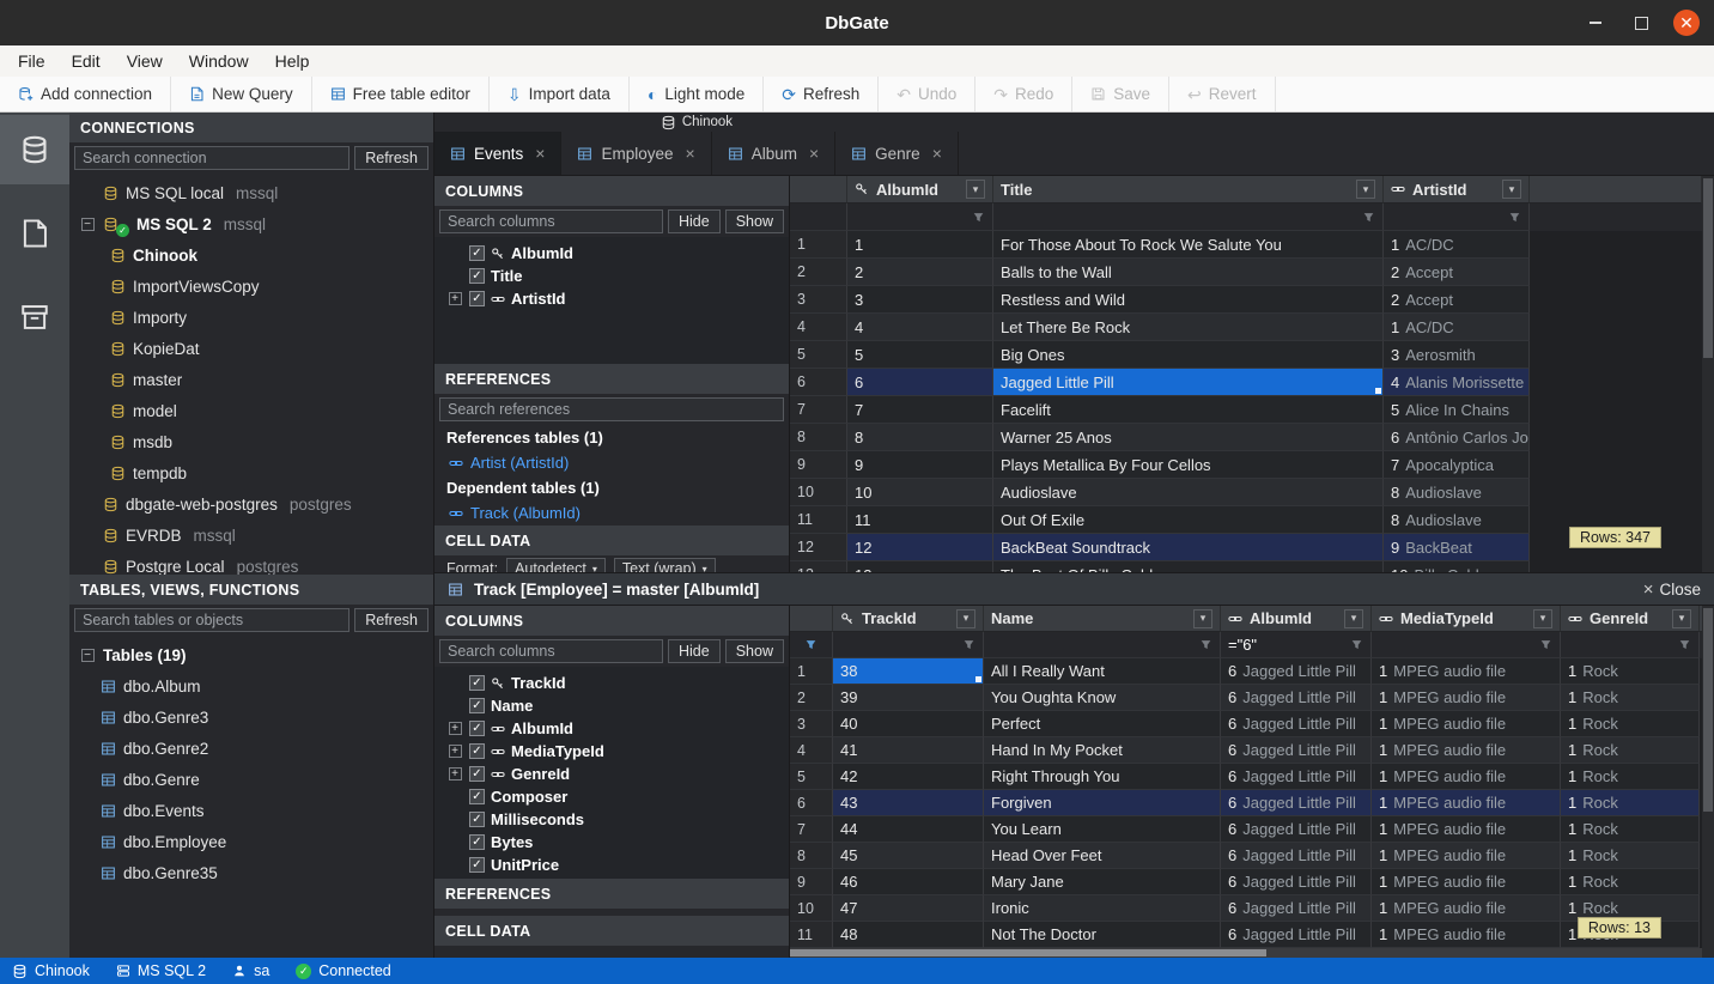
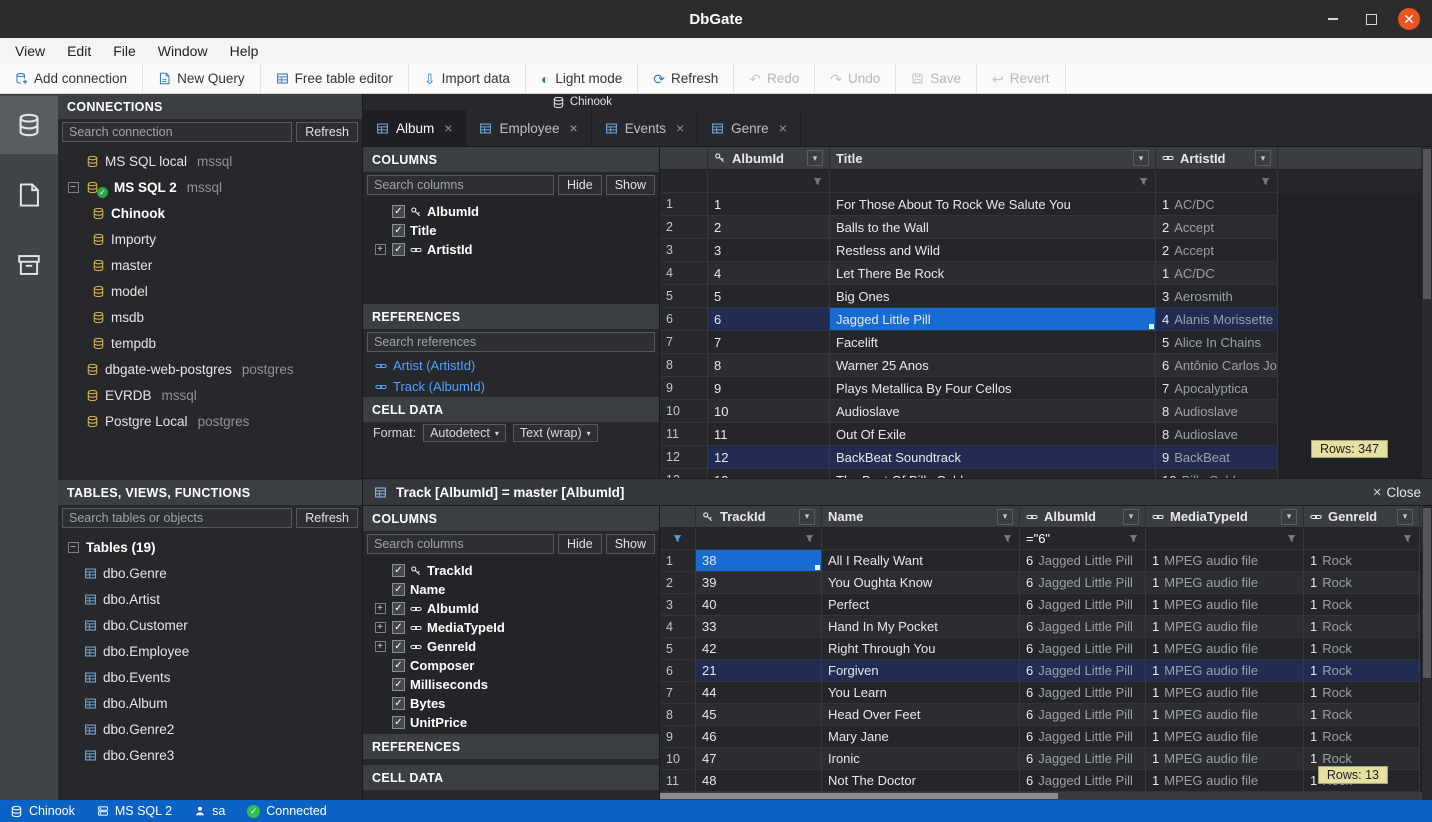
  DbGate
  ✕
- File
+ View
  Edit
- View
+ File
  Window
  Help
  Add connection
  New Query
  Free table editor
  ⇩
  Import data
  ◐
  Light mode
  ⟳
  Refresh
  ↶
- Undo
+ Redo
  ↷
- Redo
+ Undo
  Save
  ↩
  Revert
  CONNECTIONS
  Search connection
  Refresh
  MS SQL local
  mssql
  −
  ✓
  MS SQL 2
  mssql
  Chinook
- ImportViewsCopy
  Importy
- KopieDat
  master
  model
  msdb
  tempdb
  dbgate-web-postgres
  postgres
  EVRDB
  mssql
  Postgre Local
  postgres
  TABLES, VIEWS, FUNCTIONS
  Search tables or objects
  Refresh
  −
  Tables (19)
- dbo.Album
+ dbo.Genre
+ dbo.Artist
+ dbo.Customer
- dbo.Genre3
+ dbo.Employee
- dbo.Genre2
+ dbo.Events
- dbo.Genre
+ dbo.Album
- dbo.Events
+ dbo.Genre2
- dbo.Employee
+ dbo.Genre3
- dbo.Genre35
  Chinook
- Events
+ Album
  ×
  Employee
  ×
- Album
+ Events
  ×
  Genre
  ×
  COLUMNS
  Search columns
  Hide
  Show
  ✓
  AlbumId
  ✓
  Title
  +
  ✓
  ArtistId
  REFERENCES
  Search references
- References tables (1)
  Artist (ArtistId)
- Dependent tables (1)
  Track (AlbumId)
  CELL DATA
  Format:
  Autodetect
  ▾
  Text (wrap)
  ▾
  AlbumId
  ▾
  Title
  ▾
  ArtistId
  ▾
  1
  1
  For Those About To Rock We Salute You
  1
  AC/DC
  2
  2
  Balls to the Wall
  2
  Accept
  3
  3
  Restless and Wild
  2
  Accept
  4
  4
  Let There Be Rock
  1
  AC/DC
  5
  5
  Big Ones
  3
  Aerosmith
  6
  6
  Jagged Little Pill
  4
  Alanis Morissette
  7
  7
  Facelift
  5
  Alice In Chains
  8
  8
  Warner 25 Anos
  6
  Antônio Carlos Jo
  9
  9
  Plays Metallica By Four Cellos
  7
  Apocalyptica
  10
  10
  Audioslave
  8
  Audioslave
  11
  11
  Out Of Exile
  8
  Audioslave
  12
  12
  BackBeat Soundtrack
  9
  BackBeat
  Rows: 347
- Track [Employee] = master [AlbumId]
+ Track [AlbumId] = master [AlbumId]
  ×
  Close
  COLUMNS
  Search columns
  Hide
  Show
  ✓
  TrackId
  ✓
  Name
  +
  ✓
  AlbumId
  +
  ✓
  MediaTypeId
  +
  ✓
  GenreId
  ✓
  Composer
  ✓
  Milliseconds
  ✓
  Bytes
  ✓
  UnitPrice
  REFERENCES
  CELL DATA
  TrackId
  ▾
  Name
  ▾
  AlbumId
  ▾
  MediaTypeId
  ▾
  GenreId
  ▾
  ="6"
  1
  38
  All I Really Want
  6
  Jagged Little Pill
  1
  MPEG audio file
  1
  Rock
  2
  39
  You Oughta Know
  6
  Jagged Little Pill
  1
  MPEG audio file
  1
  Rock
  3
  40
  Perfect
  6
  Jagged Little Pill
  1
  MPEG audio file
  1
  Rock
  4
- 41
+ 33
  Hand In My Pocket
  6
  Jagged Little Pill
  1
  MPEG audio file
  1
  Rock
  5
  42
  Right Through You
  6
  Jagged Little Pill
  1
  MPEG audio file
  1
  Rock
  6
- 43
+ 21
  Forgiven
  6
  Jagged Little Pill
  1
  MPEG audio file
  1
  Rock
  7
  44
  You Learn
  6
  Jagged Little Pill
  1
  MPEG audio file
  1
  Rock
  8
  45
  Head Over Feet
  6
  Jagged Little Pill
  1
  MPEG audio file
  1
  Rock
  9
  46
  Mary Jane
  6
  Jagged Little Pill
  1
  MPEG audio file
  1
  Rock
  10
  47
  Ironic
  6
  Jagged Little Pill
  1
  MPEG audio file
  1
  Rock
  11
  48
  Not The Doctor
  6
  Jagged Little Pill
  1
  MPEG audio file
  1
  Rows: 13
  Chinook
  MS SQL 2
  sa
  ✓
  Connected
